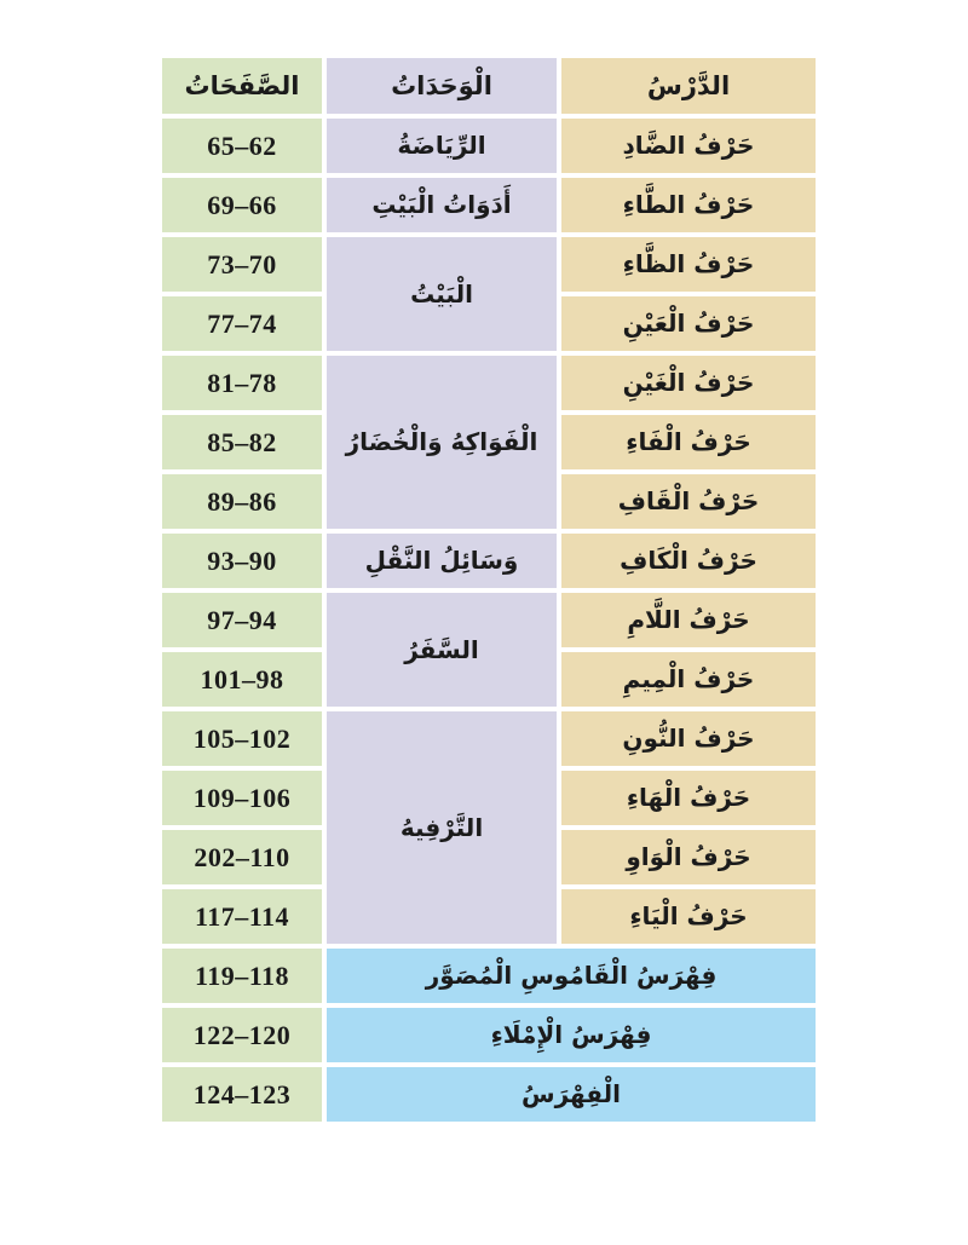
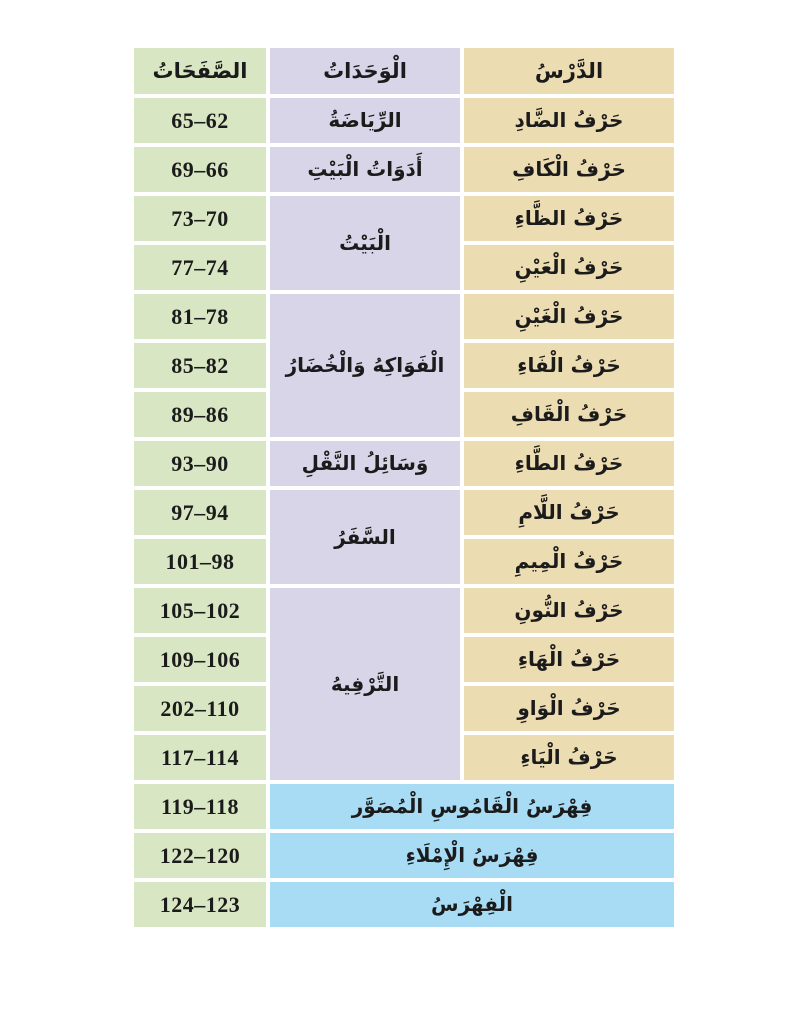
  الدَّرْسُ	الْوَحَدَاتُ	الصَّفَحَاتُ
  حَرْفُ الضَّادِ	الرِّيَاضَةُ	65–62
- حَرْفُ الطَّاءِ	أَدَوَاتُ الْبَيْتِ	69–66
+ حَرْفُ الْكَافِ	أَدَوَاتُ الْبَيْتِ	69–66
  حَرْفُ الظَّاءِ	الْبَيْتُ	73–70
  حَرْفُ الْعَيْنِ	77–74
  حَرْفُ الْغَيْنِ	الْفَوَاكِهُ وَالْخُضَارُ	81–78
  حَرْفُ الْفَاءِ	85–82
  حَرْفُ الْقَافِ	89–86
- حَرْفُ الْكَافِ	وَسَائِلُ النَّقْلِ	93–90
+ حَرْفُ الطَّاءِ	وَسَائِلُ النَّقْلِ	93–90
  حَرْفُ اللَّامِ	السَّفَرُ	97–94
  حَرْفُ الْمِيمِ	101–98
  حَرْفُ النُّونِ	التَّرْفِيهُ	105–102
  حَرْفُ الْهَاءِ	109–106
  حَرْفُ الْوَاوِ	202–110
  حَرْفُ الْيَاءِ	117–114
  فِهْرَسُ الْقَامُوسِ الْمُصَوَّر	119–118
  فِهْرَسُ الْإِمْلَاءِ	122–120
  الْفِهْرَسُ	124–123
